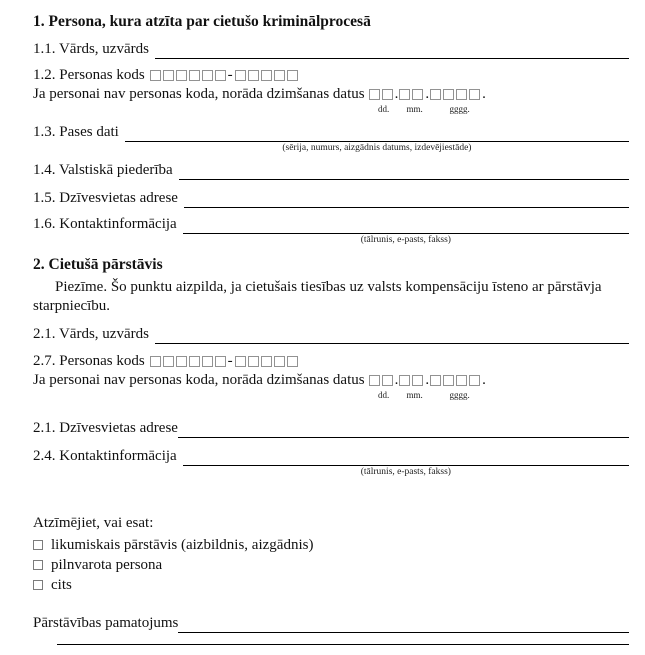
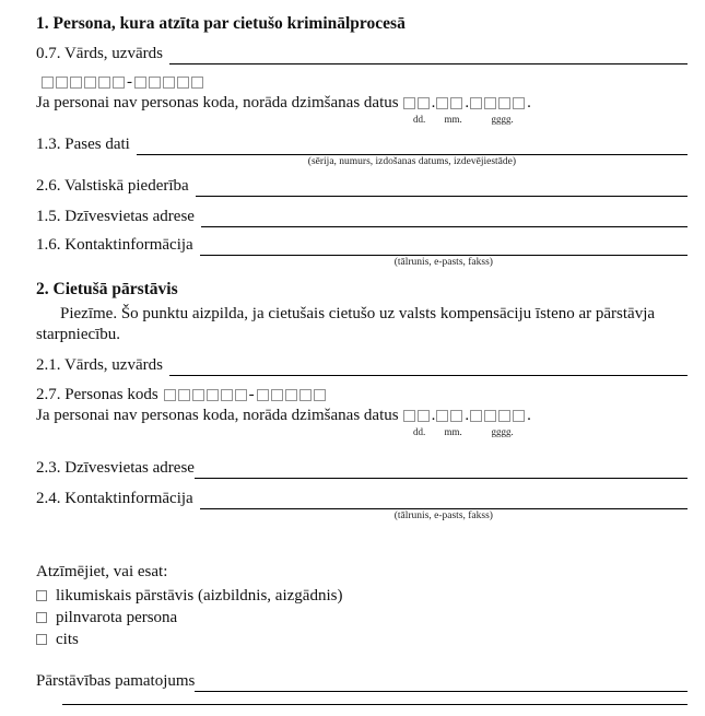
  1. Persona, kura atzīta par cietušo kriminālprocesā
- 1.1. Vārds, uzvārds
+ 0.7. Vārds, uzvārds
- 1.2. Personas kods
  -
  Ja personai nav personas koda, norāda dzimšanas datus
  .
  .
  .
  dd.
  mm.
  gggg.
  1.3. Pases dati
- (sērija, numurs, aizgādnis datums, izdevējiestāde)
+ (sērija, numurs, izdošanas datums, izdevējiestāde)
- 1.4. Valstiskā piederība
+ 2.6. Valstiskā piederība
  1.5. Dzīvesvietas adrese
  1.6. Kontaktinformācija
  (tālrunis, e-pasts, fakss)
  2. Cietušā pārstāvis
- Piezīme. Šo punktu aizpilda, ja cietušais tiesības uz valsts kompensāciju īsteno ar pārstāvja starpniecību.
+ Piezīme. Šo punktu aizpilda, ja cietušais cietušo uz valsts kompensāciju īsteno ar pārstāvja starpniecību.
  2.1. Vārds, uzvārds
  2.7. Personas kods
  -
  Ja personai nav personas koda, norāda dzimšanas datus
  .
  .
  .
  dd.
  mm.
  gggg.
- 2.1. Dzīvesvietas adrese
+ 2.3. Dzīvesvietas adrese
  2.4. Kontaktinformācija
  (tālrunis, e-pasts, fakss)
  Atzīmējiet, vai esat:
  likumiskais pārstāvis (aizbildnis, aizgādnis)
  pilnvarota persona
  cits
  Pārstāvības pamatojums
